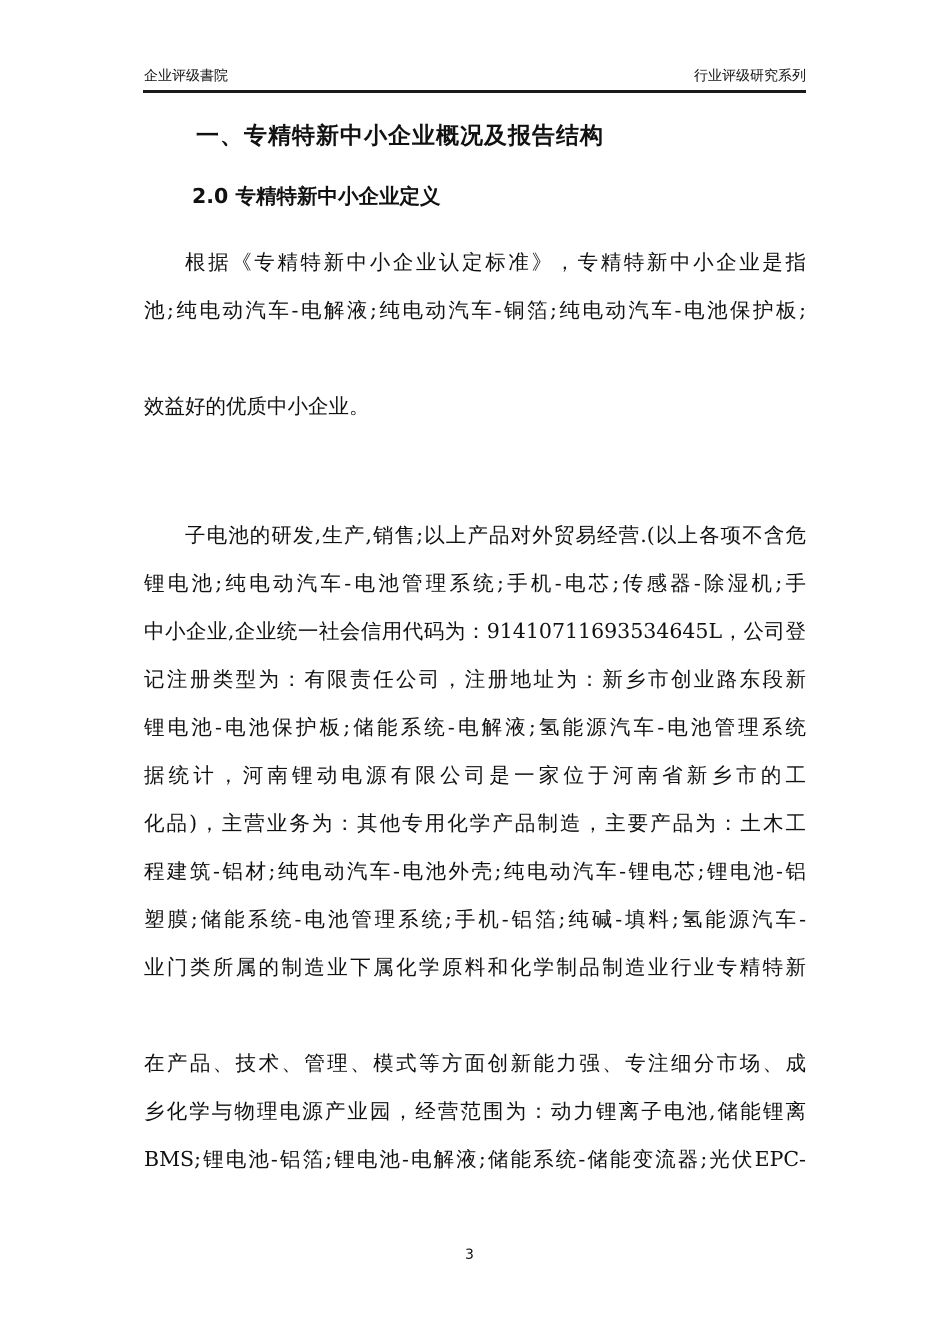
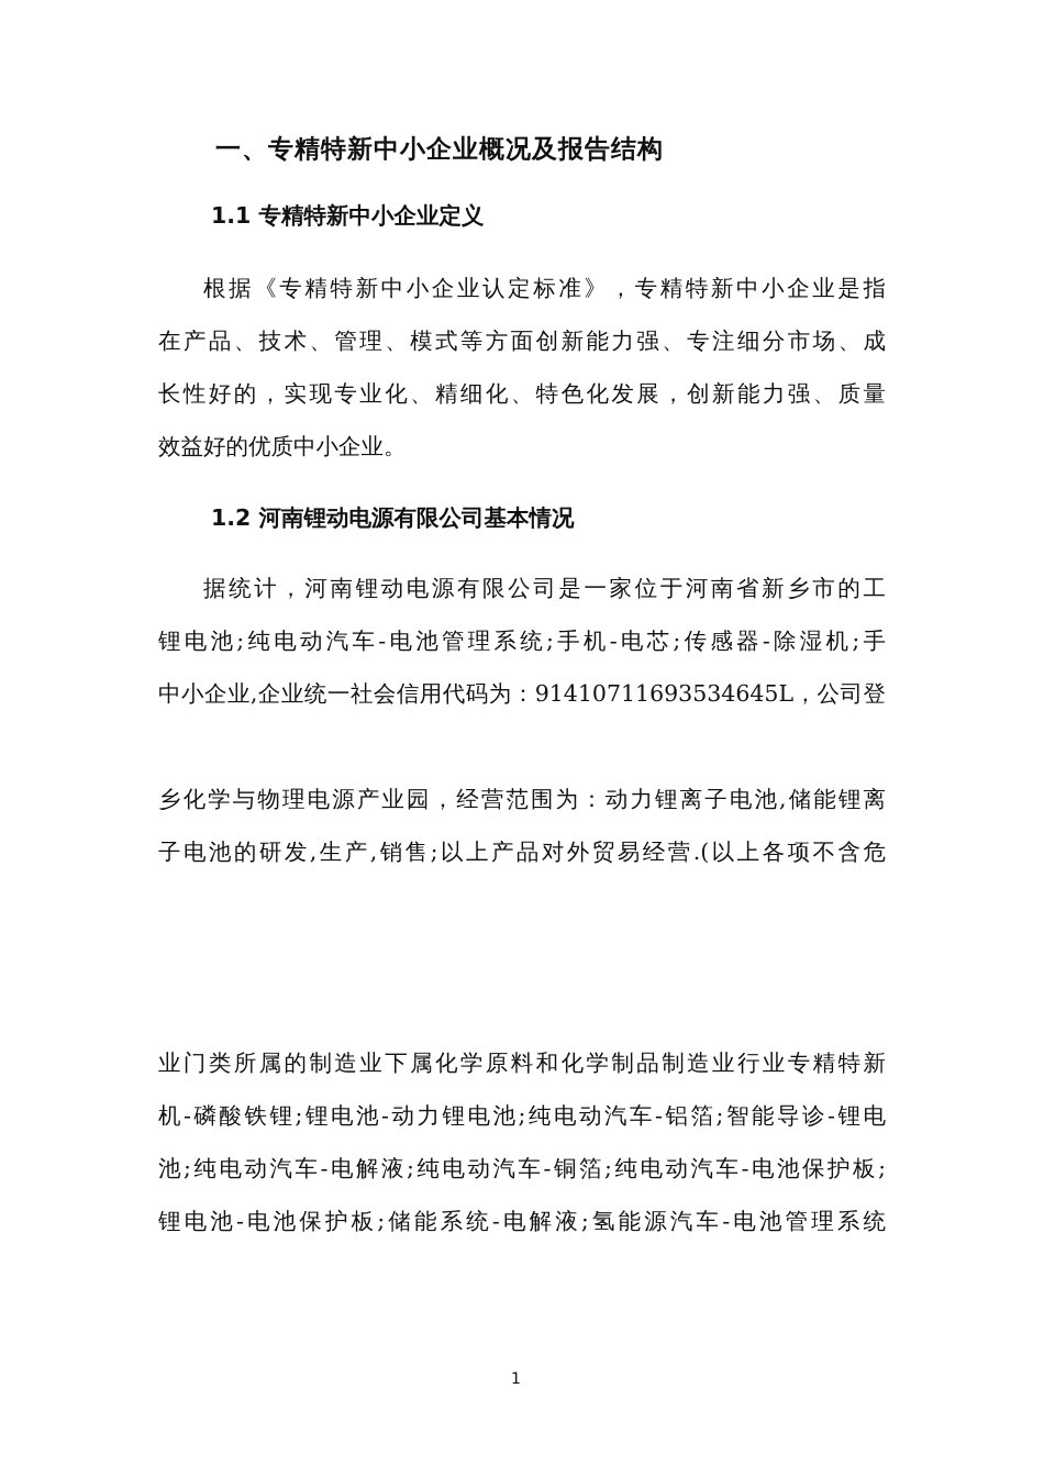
- 企业评级書院
- 行业评级研究系列
  一、专精特新中小企业概况及报告结构
- 2.0 专精特新中小企业定义
+ 1.1 专精特新中小企业定义
  根据《专精特新中小企业认定标准》，专精特新中小企业是指
- 池;纯电动汽车-电解液;纯电动汽车-铜箔;纯电动汽车-电池保护板;
+ 在产品、技术、管理、模式等方面创新能力强、专注细分市场、成
+ 长性好的，实现专业化、精细化、特色化发展，创新能力强、质量
  效益好的优质中小企业。
+ 1.2 河南锂动电源有限公司基本情况
- 子电池的研发,生产,销售;以上产品对外贸易经营.(以上各项不含危
+ 据统计，河南锂动电源有限公司是一家位于河南省新乡市的工
  锂电池;纯电动汽车-电池管理系统;手机-电芯;传感器-除湿机;手
  中小企业,企业统一社会信用代码为：91410711693534645L，公司登
- 记注册类型为：有限责任公司，注册地址为：新乡市创业路东段新
- 锂电池-电池保护板;储能系统-电解液;氢能源汽车-电池管理系统
+ 乡化学与物理电源产业园，经营范围为：动力锂离子电池,储能锂离
- 据统计，河南锂动电源有限公司是一家位于河南省新乡市的工
+ 子电池的研发,生产,销售;以上产品对外贸易经营.(以上各项不含危
- 化品)，主营业务为：其他专用化学产品制造，主要产品为：土木工
- 程建筑-铝材;纯电动汽车-电池外壳;纯电动汽车-锂电芯;锂电池-铝
- 塑膜;储能系统-电池管理系统;手机-铝箔;纯碱-填料;氢能源汽车-
  业门类所属的制造业下属化学原料和化学制品制造业行业专精特新
+ 机-磷酸铁锂;锂电池-动力锂电池;纯电动汽车-铝箔;智能导诊-锂电
- 在产品、技术、管理、模式等方面创新能力强、专注细分市场、成
+ 池;纯电动汽车-电解液;纯电动汽车-铜箔;纯电动汽车-电池保护板;
- 乡化学与物理电源产业园，经营范围为：动力锂离子电池,储能锂离
+ 锂电池-电池保护板;储能系统-电解液;氢能源汽车-电池管理系统
- BMS;锂电池-铝箔;锂电池-电解液;储能系统-储能变流器;光伏EPC-
- 3
+ 1
